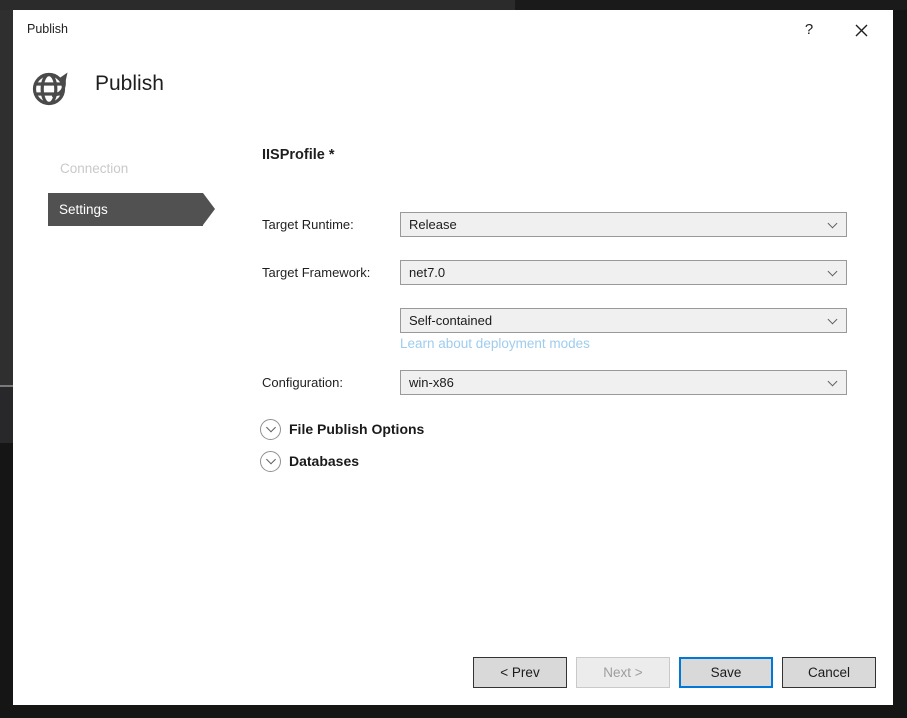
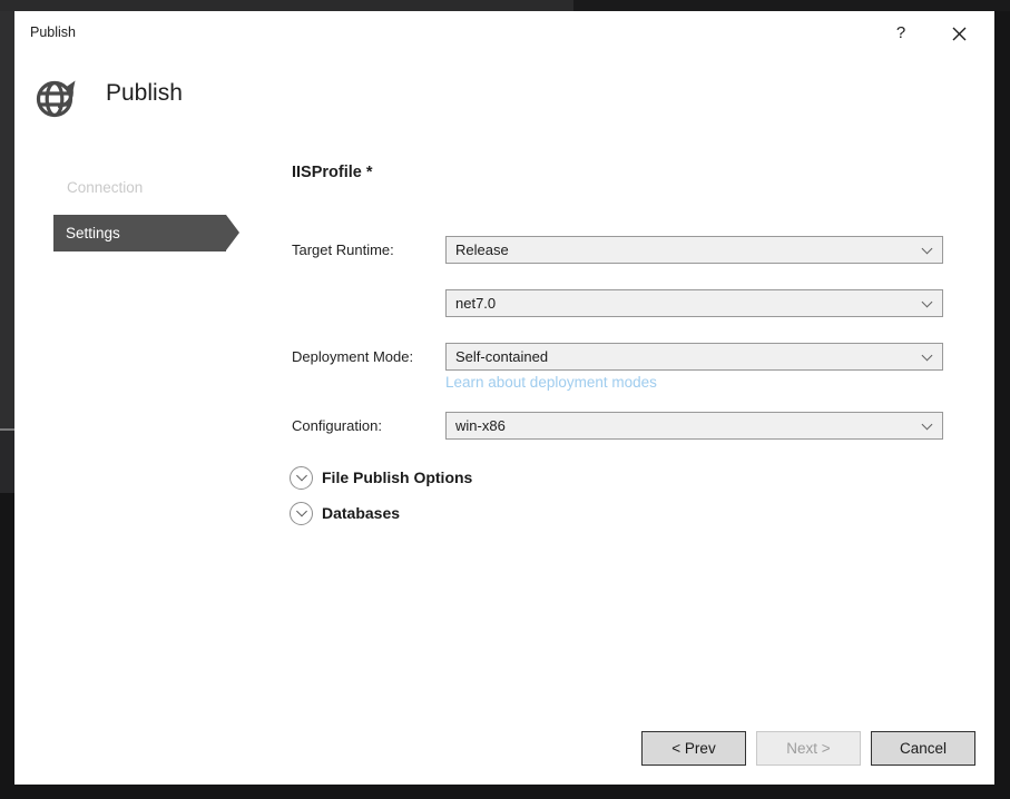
  Publish
  ?
  Publish
  Connection
  Settings
  IISProfile *
  Target Runtime:
  Release
- Target Framework:
  net7.0
+ Deployment Mode:
  Self-contained
  Learn about deployment modes
  Configuration:
  win-x86
  File Publish Options
  Databases
  < Prev
  Next >
- Save
  Cancel
